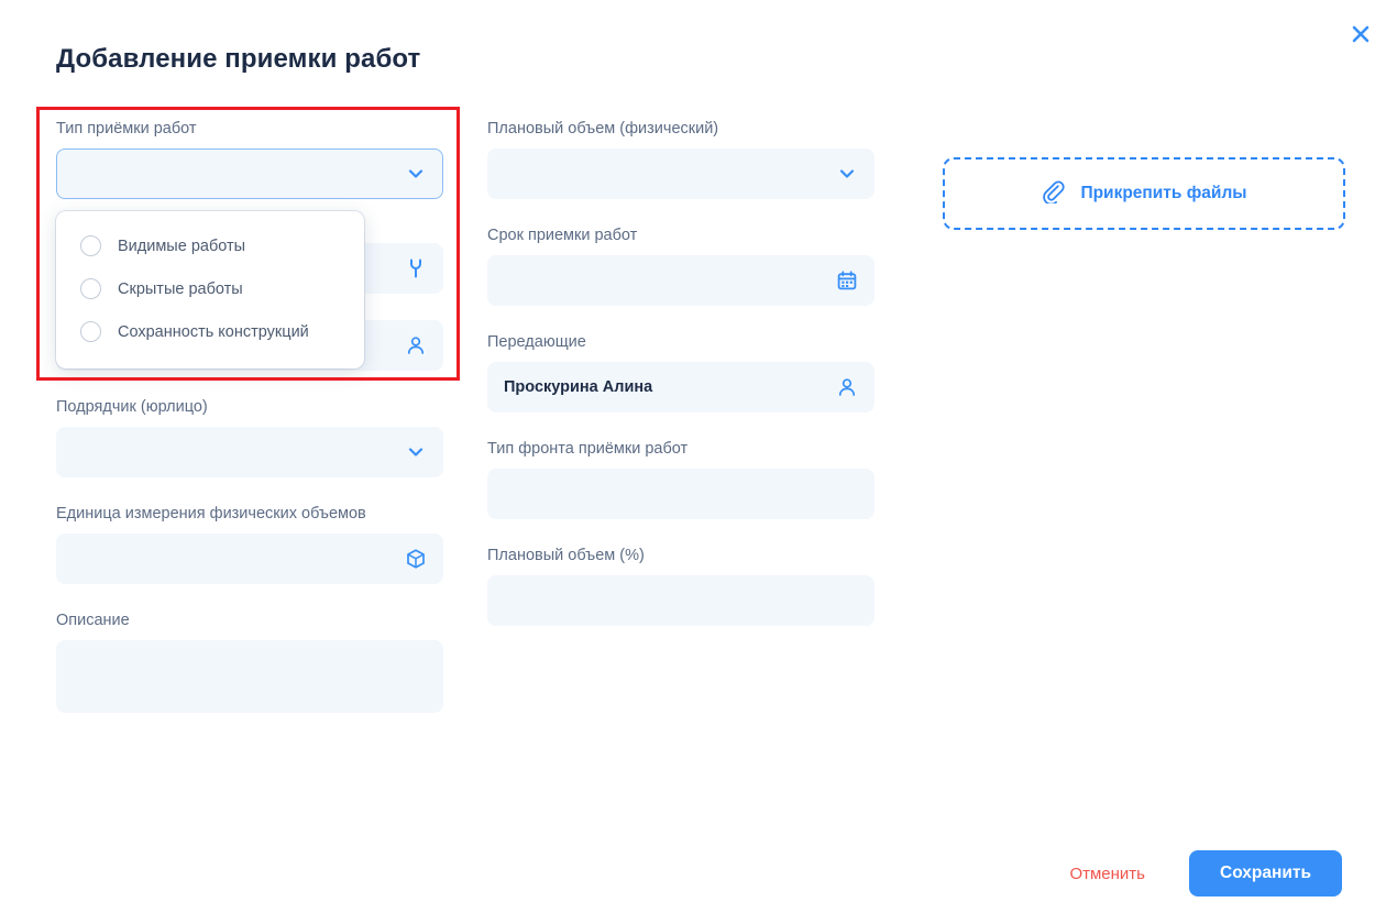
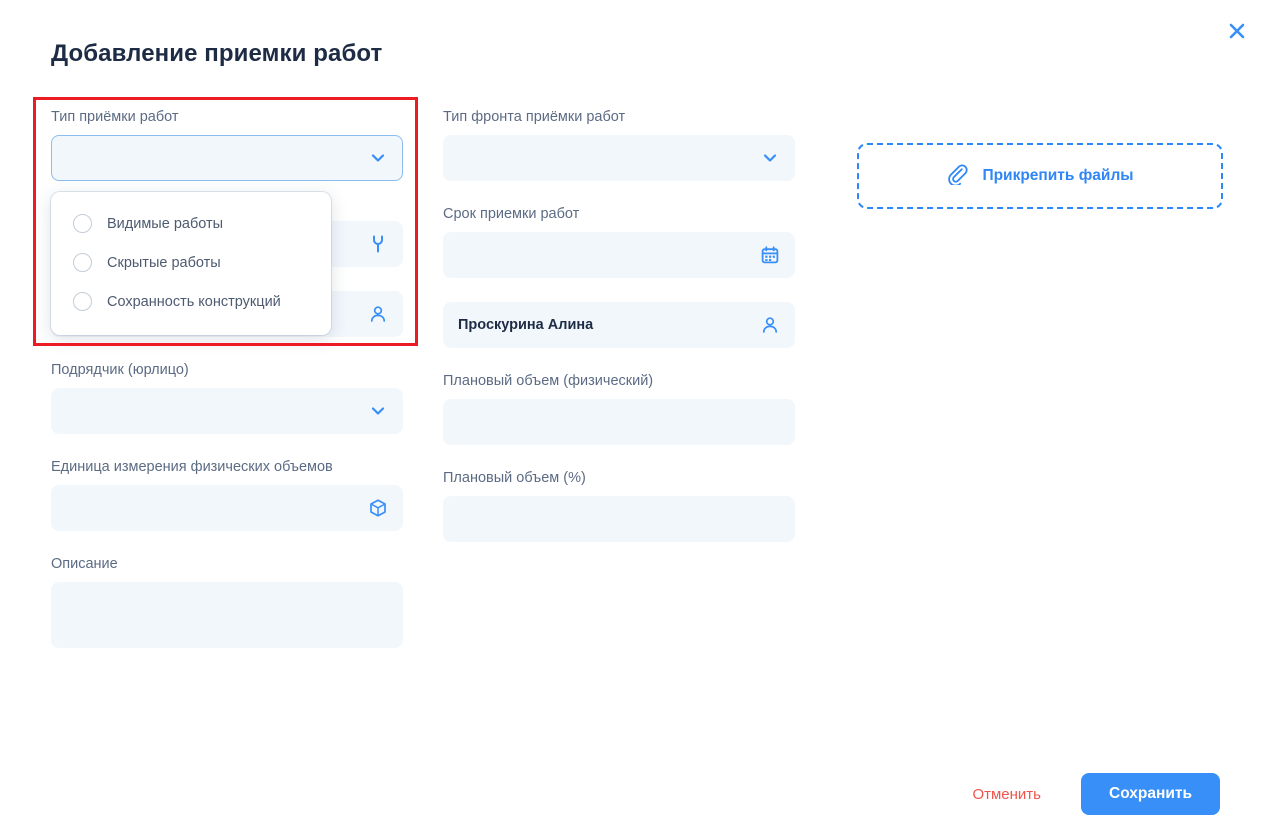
  Добавление приемки работ
  Тип приёмки работ
  Видимые работы
  Скрытые работы
  Сохранность конструкций
  Подрядчик (юрлицо)
  Единица измерения физических объемов
  Описание
- Плановый объем (физический)
+ Тип фронта приёмки работ
  Срок приемки работ
- Передающие
  Проскурина Алина
- Тип фронта приёмки работ
+ Плановый объем (физический)
  Плановый объем (%)
  Прикрепить файлы
  Отменить
  Сохранить
